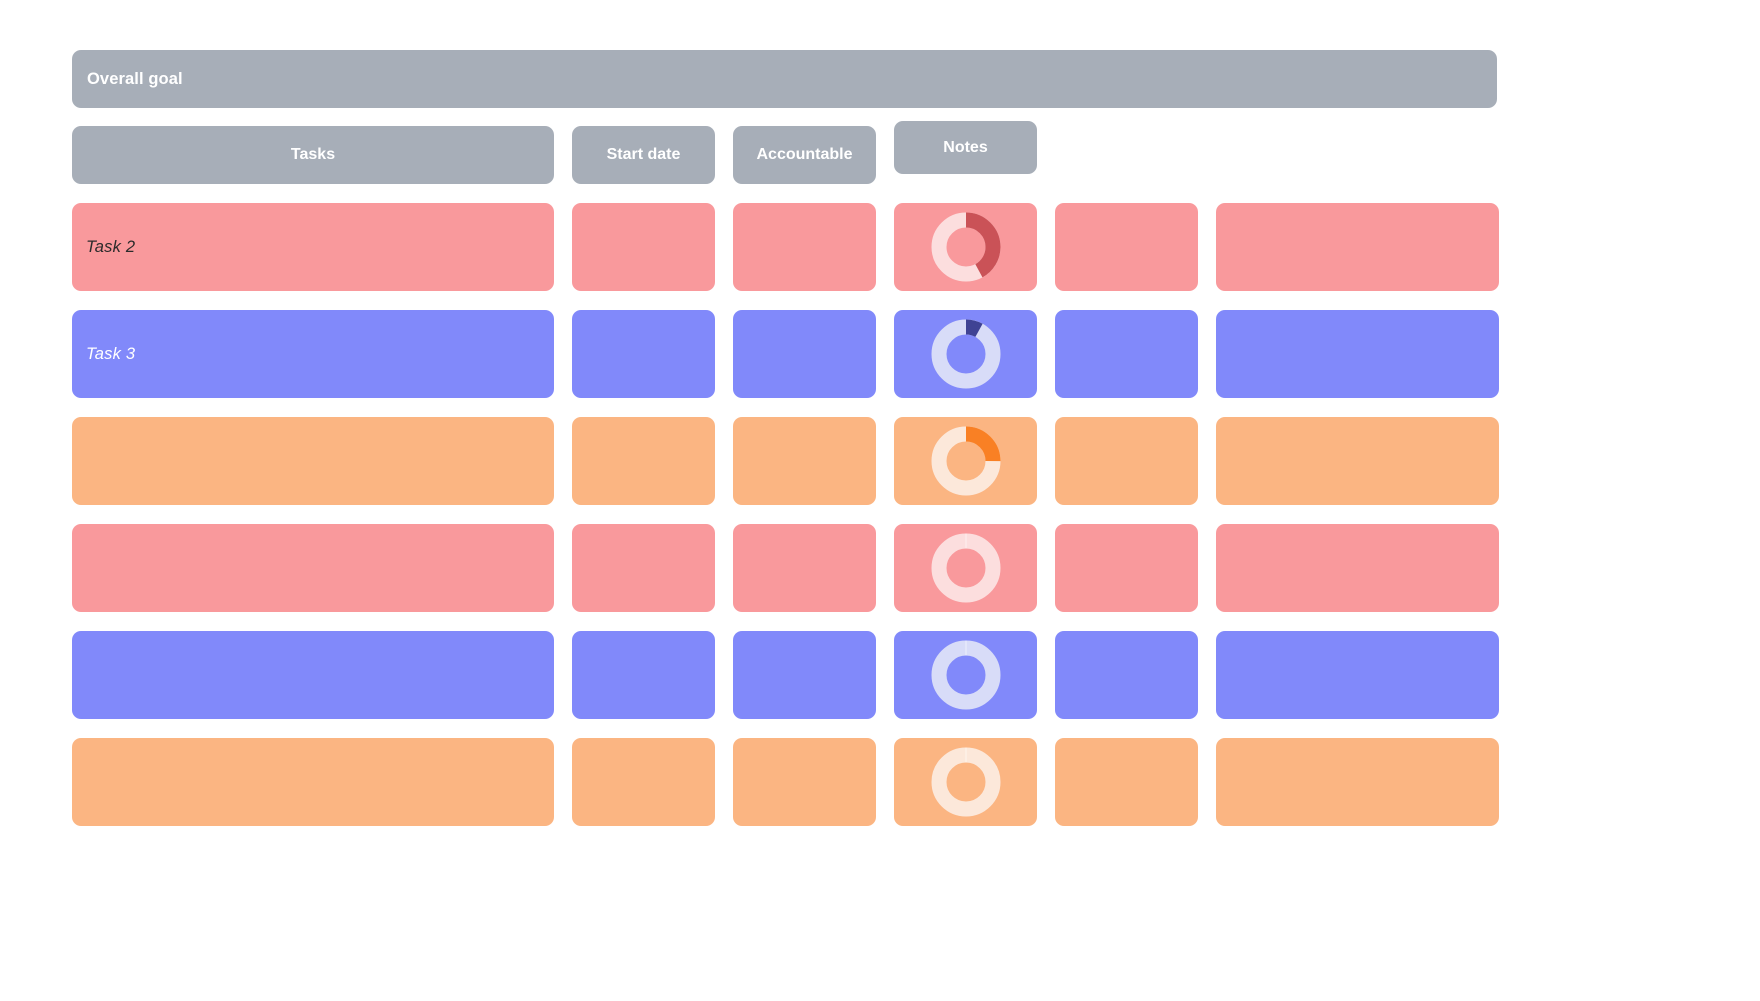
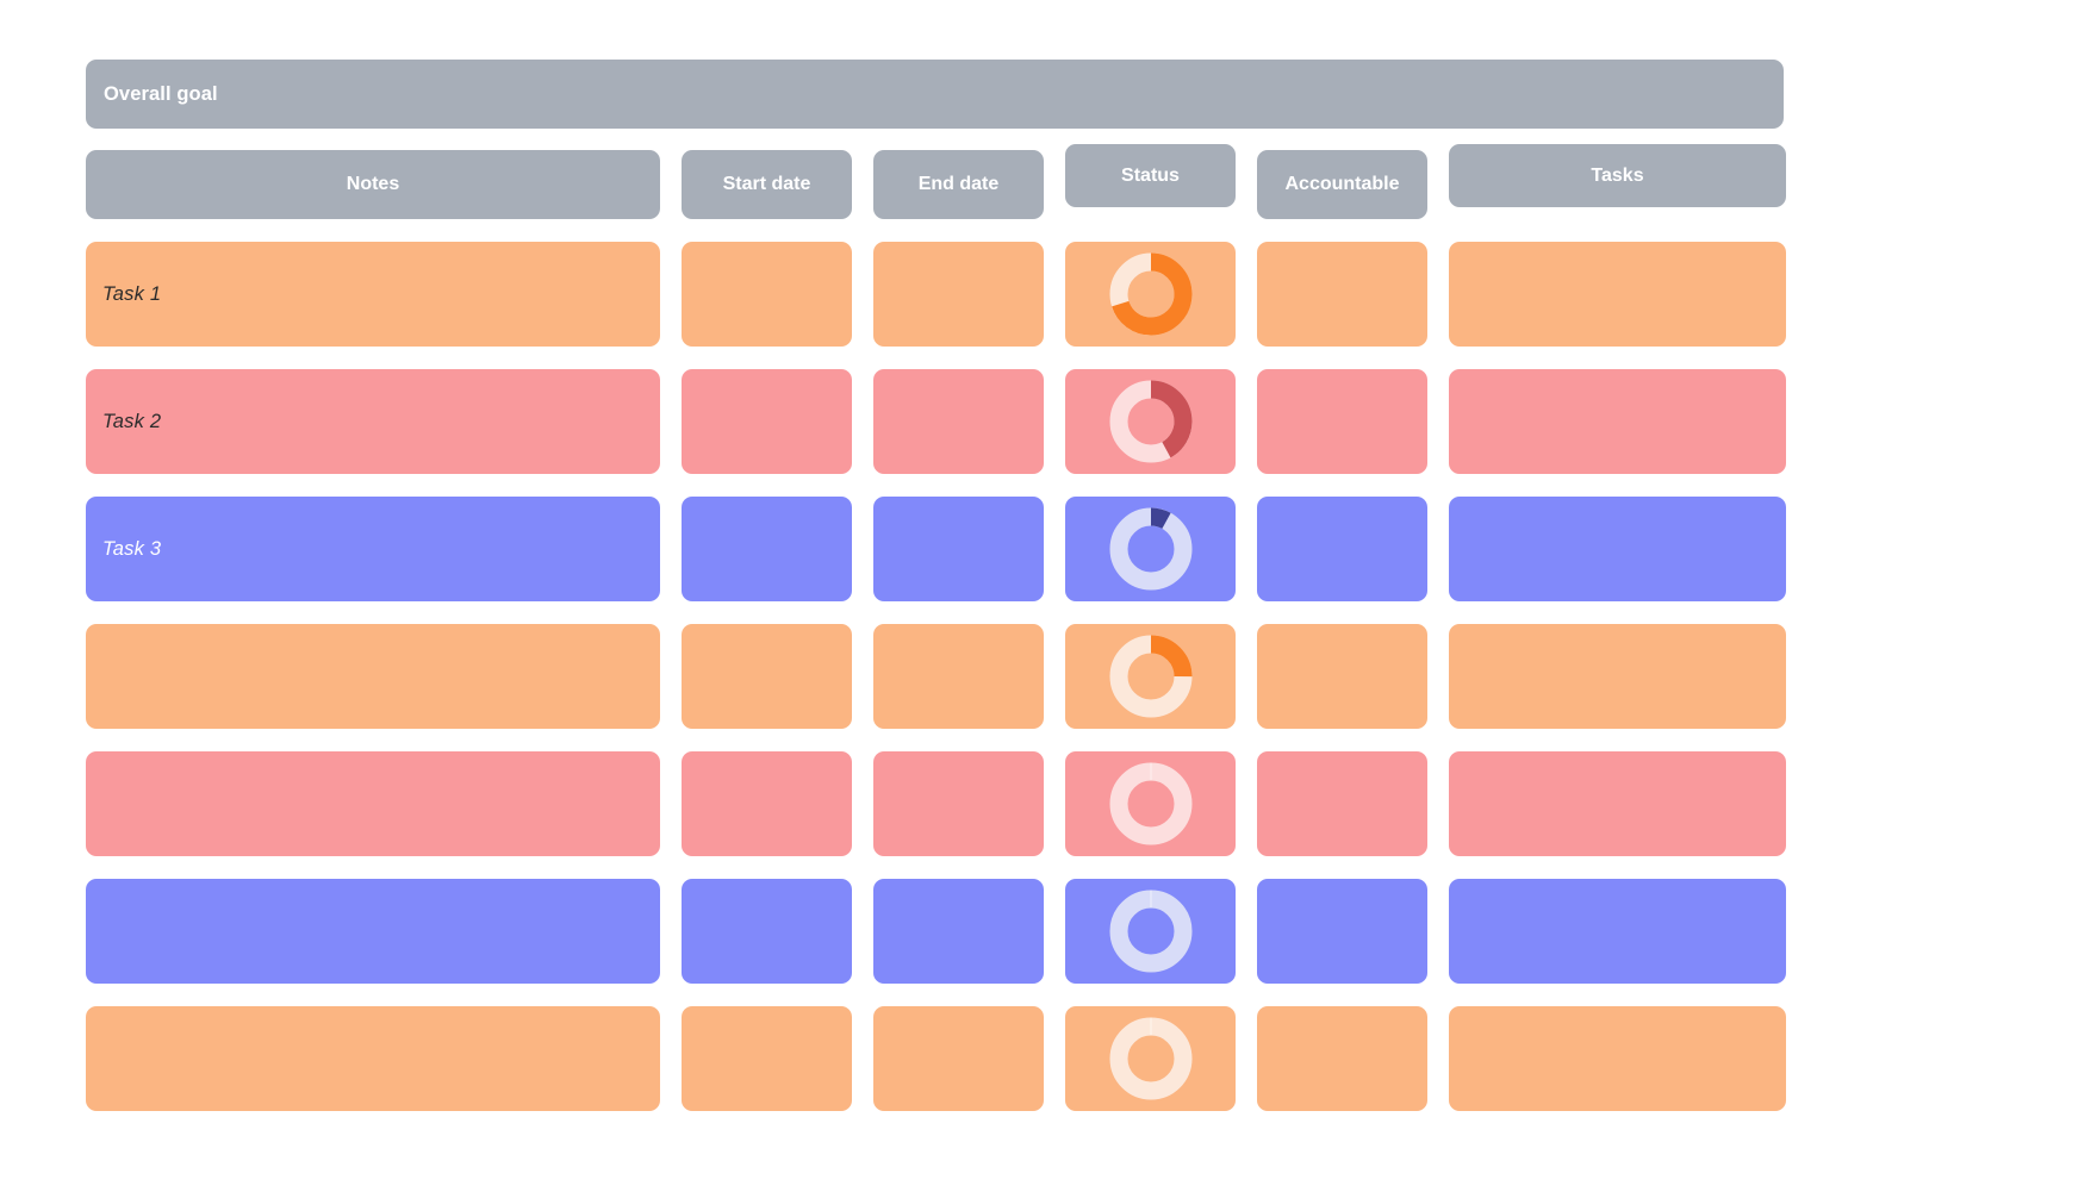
  Overall goal
- Tasks
+ Notes
  Start date
+ End date
+ Status
  Accountable
- Notes
+ Tasks
+ Task 1
  Task 2
  Task 3
